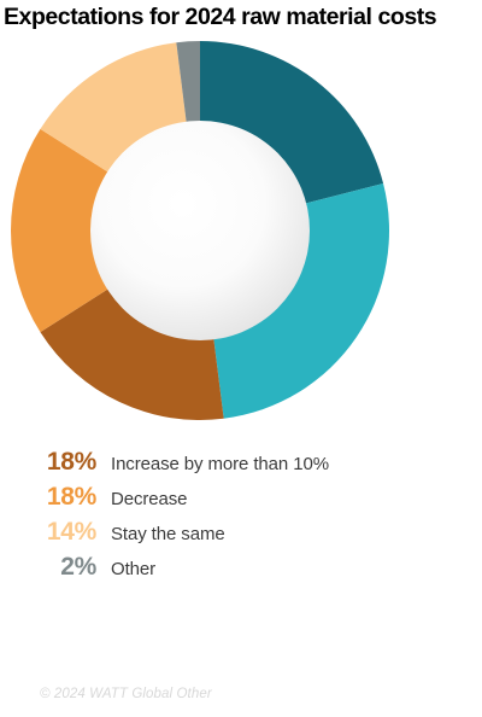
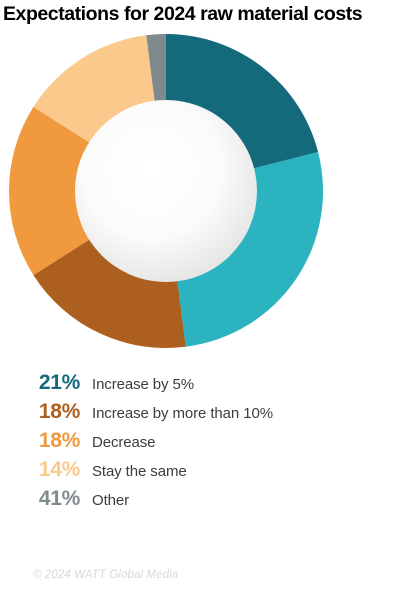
  Expectations for 2024 raw material costs
+ 21%
+ Increase by 5%
  18%
  Increase by more than 10%
  18%
  Decrease
  14%
  Stay the same
- 2%
+ 41%
  Other
- © 2024 WATT Global Other
+ © 2024 WATT Global Media
